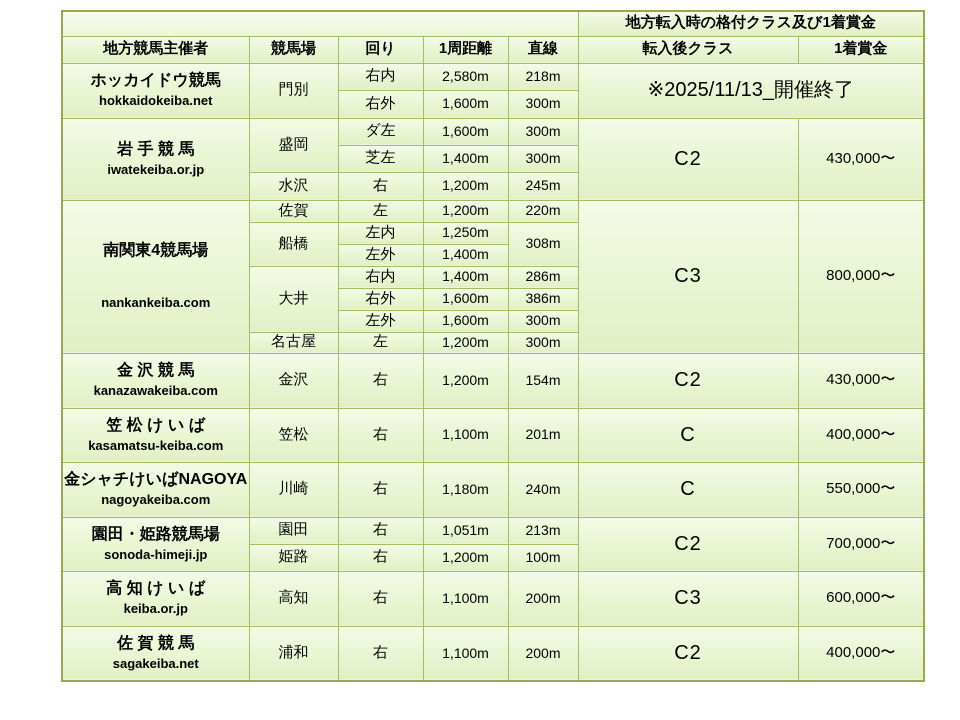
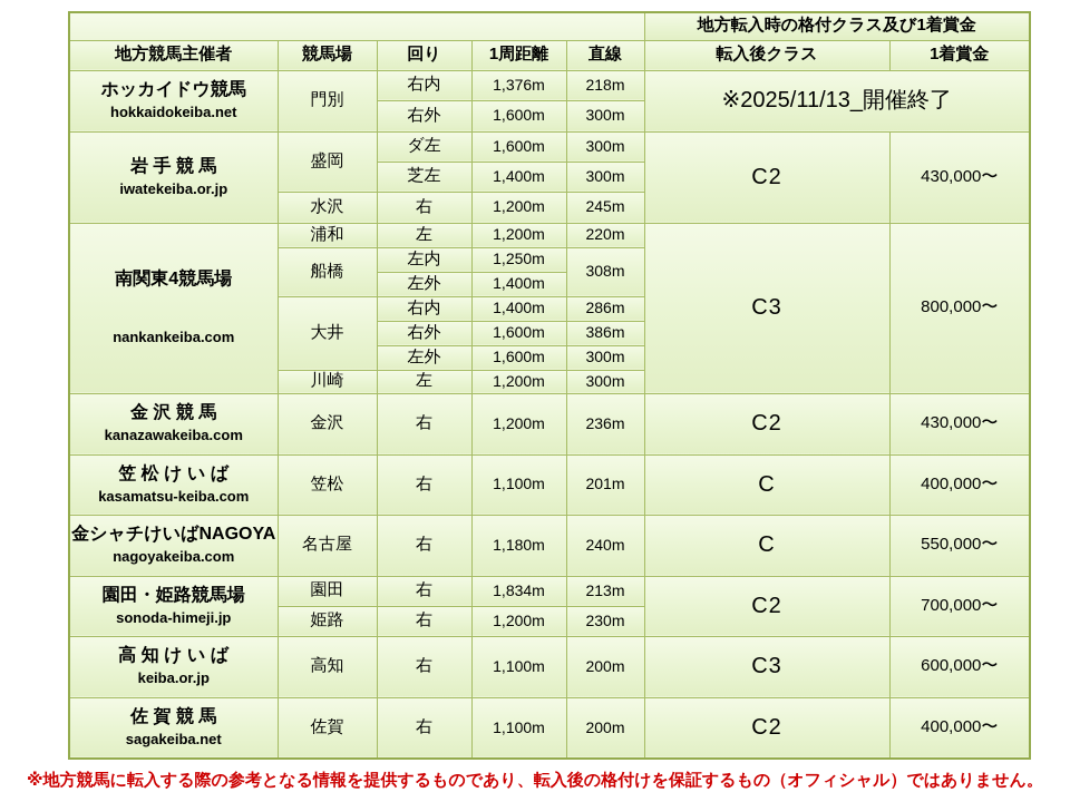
  	地方転入時の格付クラス及び1着賞金
  地方競馬主催者	競馬場	回り	1周距離	直線	転入後クラス	1着賞金
- ホッカイドウ競馬hokkaidokeiba.net	門別	右内	2,580m	218m	※2025/11/13_開催終了
+ ホッカイドウ競馬hokkaidokeiba.net	門別	右内	1,376m	218m	※2025/11/13_開催終了
  右外	1,600m	300m
  岩 手 競 馬iwatekeiba.or.jp	盛岡	ダ左	1,600m	300m	C2	430,000〜
  芝左	1,400m	300m
  水沢	右	1,200m	245m
- 南関東4競馬場nankankeiba.com	佐賀	左	1,200m	220m	C3	800,000〜
+ 南関東4競馬場nankankeiba.com	浦和	左	1,200m	220m	C3	800,000〜
  船橋	左内	1,250m	308m
  左外	1,400m
  大井	右内	1,400m	286m
  右外	1,600m	386m
  左外	1,600m	300m
- 名古屋	左	1,200m	300m
+ 川崎	左	1,200m	300m
- 金 沢 競 馬kanazawakeiba.com	金沢	右	1,200m	154m	C2	430,000〜
+ 金 沢 競 馬kanazawakeiba.com	金沢	右	1,200m	236m	C2	430,000〜
  笠 松 け い ばkasamatsu-keiba.com	笠松	右	1,100m	201m	C	400,000〜
- 金シャチけいばNAGOYAnagoyakeiba.com	川崎	右	1,180m	240m	C	550,000〜
+ 金シャチけいばNAGOYAnagoyakeiba.com	名古屋	右	1,180m	240m	C	550,000〜
- 園田・姫路競馬場sonoda-himeji.jp	園田	右	1,051m	213m	C2	700,000〜
+ 園田・姫路競馬場sonoda-himeji.jp	園田	右	1,834m	213m	C2	700,000〜
- 姫路	右	1,200m	100m
+ 姫路	右	1,200m	230m
  高 知 け い ばkeiba.or.jp	高知	右	1,100m	200m	C3	600,000〜
- 佐 賀 競 馬sagakeiba.net	浦和	右	1,100m	200m	C2	400,000〜
+ 佐 賀 競 馬sagakeiba.net	佐賀	右	1,100m	200m	C2	400,000〜
+ ※地方競馬に転入する際の参考となる情報を提供するものであり、転入後の格付けを保証するもの（オフィシャル）ではありません。
